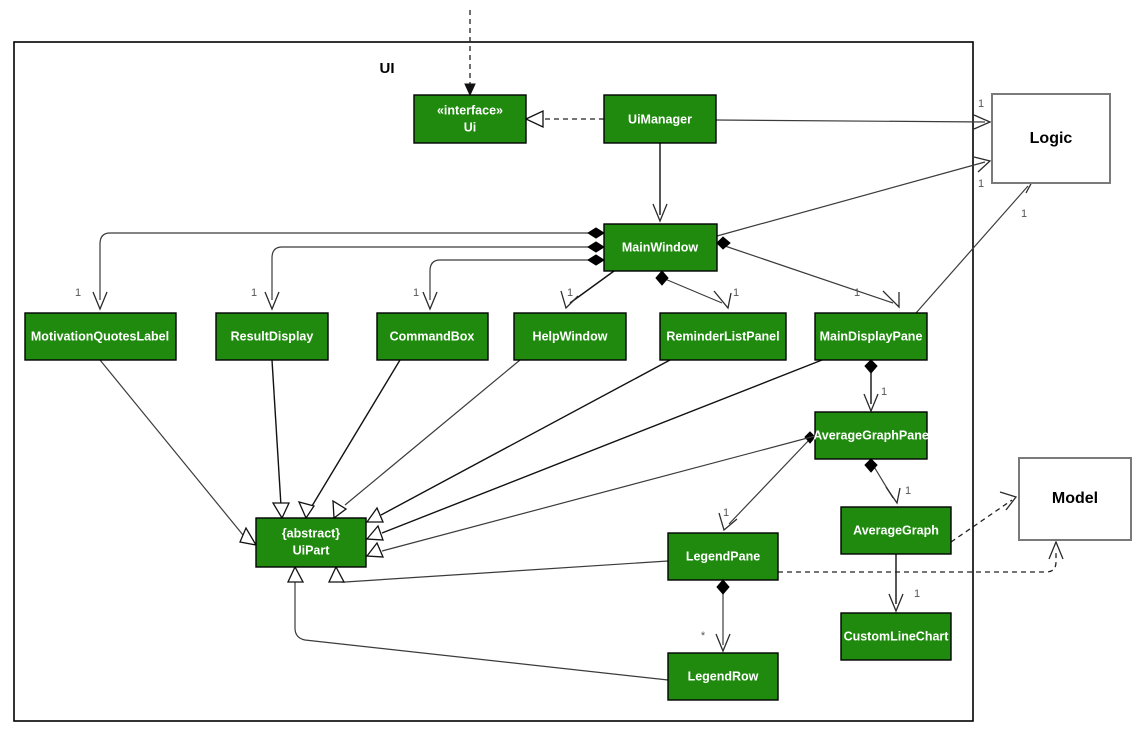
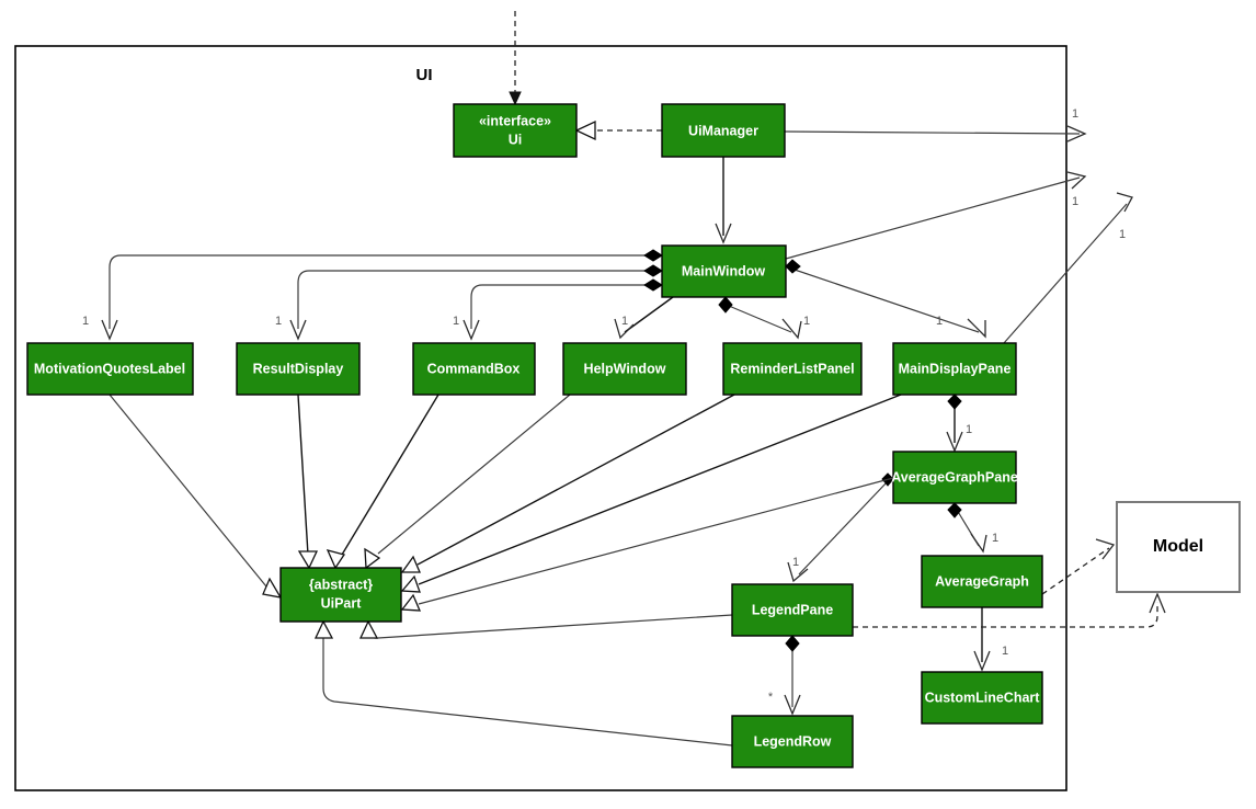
  UI
  1
  1
  1
  1
  1
  1
  1
  1
  1
  1
  1
  1
  1
  *
  «interface»
  Ui
  UiManager
  MainWindow
  MotivationQuotesLabel
  ResultDisplay
  CommandBox
  HelpWindow
  ReminderListPanel
  MainDisplayPane
  AverageGraphPane
  AverageGraph
  CustomLineChart
  {abstract}
  UiPart
  LegendPane
  LegendRow
- Logic
  Model
